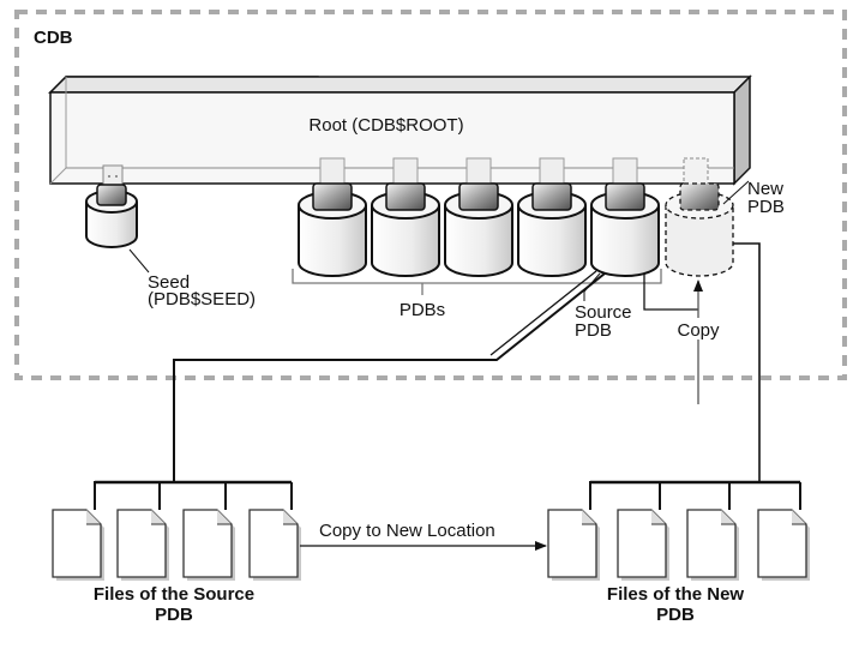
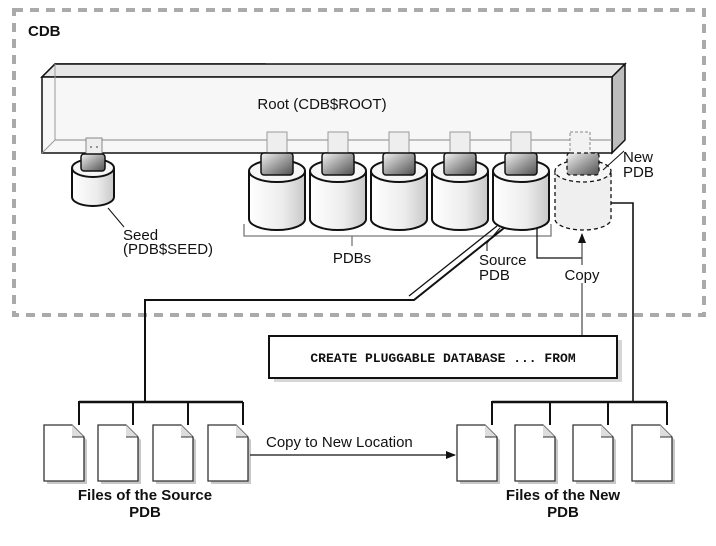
  CDB
  Root (CDB$ROOT)
  Seed
  (PDB$SEED)
  New
  PDB
  PDBs
  Source
  PDB
  Copy
+ CREATE PLUGGABLE DATABASE ... FROM
  Copy to New Location
  Files of the Source
  PDB
  Files of the New
  PDB
